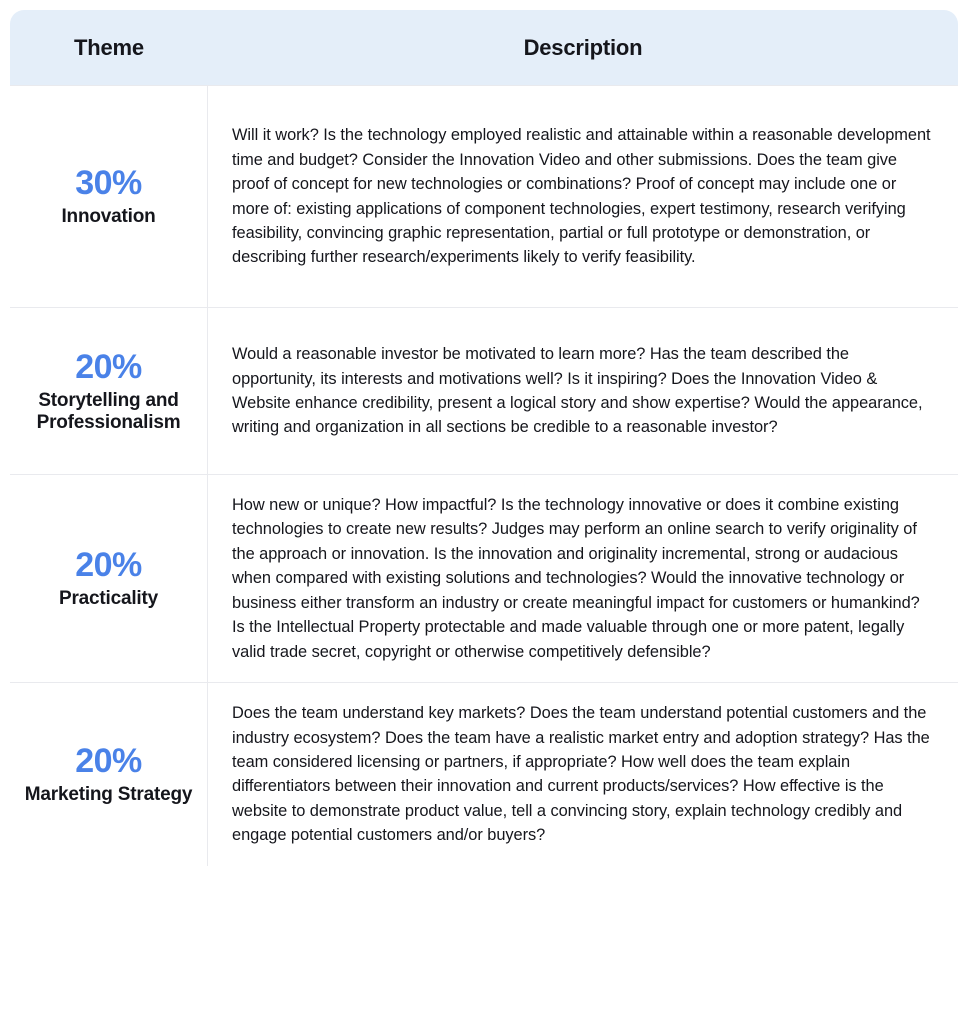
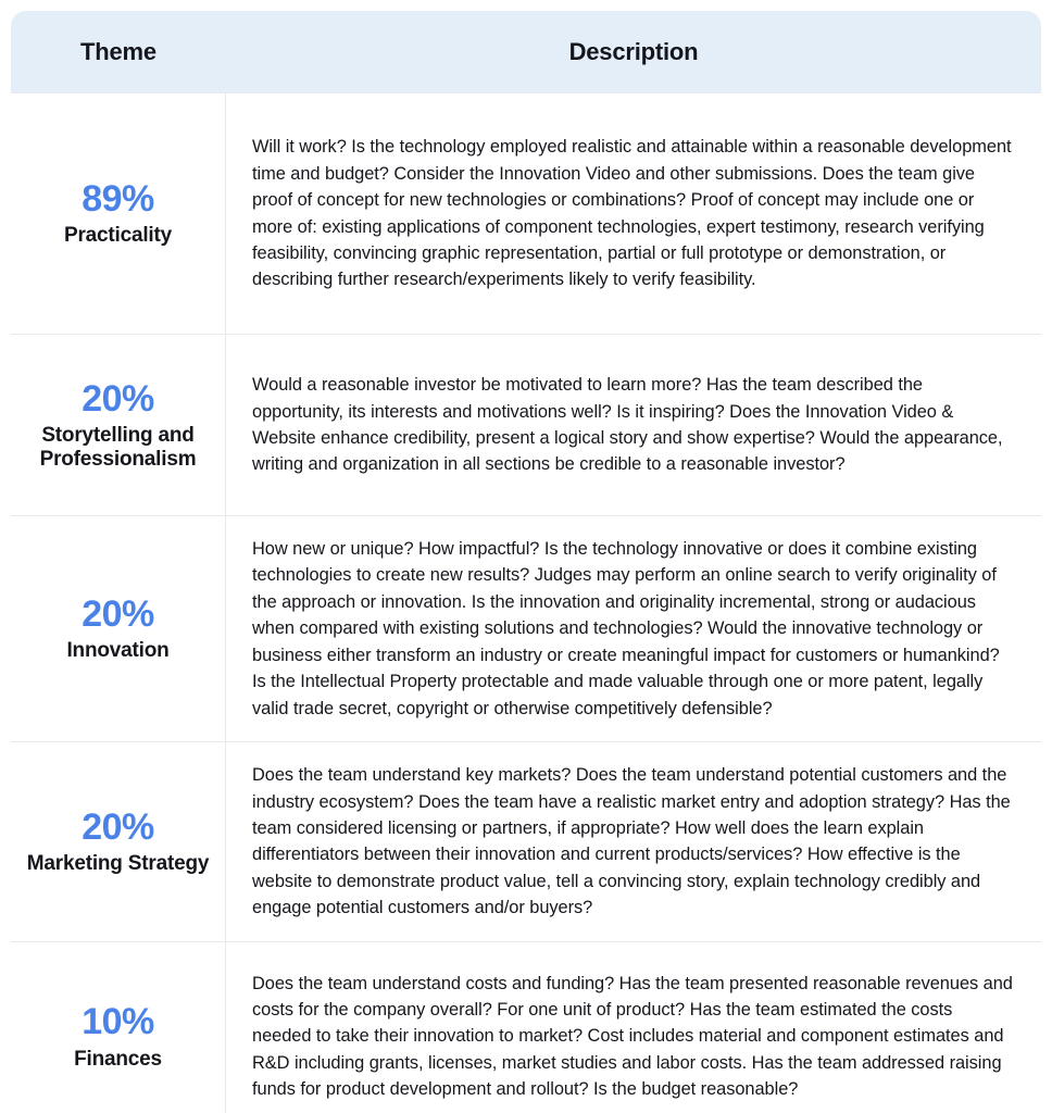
  Theme
  Description
- 30%
+ 89%
- Innovation
+ Practicality
  Will it work? Is the technology employed realistic and attainable within a reasonable development time and budget? Consider the Innovation Video and other submissions. Does the team give proof of concept for new technologies or combinations? Proof of concept may include one or more of: existing applications of component technologies, expert testimony, research verifying feasibility, convincing graphic representation, partial or full prototype or demonstration, or describing further research/experiments likely to verify feasibility.
  20%
  Storytelling and Professionalism
  Would a reasonable investor be motivated to learn more? Has the team described the opportunity, its interests and motivations well? Is it inspiring? Does the Innovation Video & Website enhance credibility, present a logical story and show expertise? Would the appearance, writing and organization in all sections be credible to a reasonable investor?
  20%
- Practicality
+ Innovation
  How new or unique? How impactful? Is the technology innovative or does it combine existing technologies to create new results? Judges may perform an online search to verify originality of the approach or innovation. Is the innovation and originality incremental, strong or audacious when compared with existing solutions and technologies? Would the innovative technology or business either transform an industry or create meaningful impact for customers or humankind? Is the Intellectual Property protectable and made valuable through one or more patent, legally valid trade secret, copyright or otherwise competitively defensible?
  20%
  Marketing Strategy
- Does the team understand key markets? Does the team understand potential customers and the industry ecosystem? Does the team have a realistic market entry and adoption strategy? Has the team considered licensing or partners, if appropriate? How well does the team explain differentiators between their innovation and current products/services? How effective is the website to demonstrate product value, tell a convincing story, explain technology credibly and engage potential customers and/or buyers?
+ Does the team understand key markets? Does the team understand potential customers and the industry ecosystem? Does the team have a realistic market entry and adoption strategy? Has the team considered licensing or partners, if appropriate? How well does the learn explain differentiators between their innovation and current products/services? How effective is the website to demonstrate product value, tell a convincing story, explain technology credibly and engage potential customers and/or buyers?
+ 10%
+ Finances
+ Does the team understand costs and funding? Has the team presented reasonable revenues and costs for the company overall? For one unit of product? Has the team estimated the costs needed to take their innovation to market? Cost includes material and component estimates and R&D including grants, licenses, market studies and labor costs. Has the team addressed raising funds for product development and rollout? Is the budget reasonable?
